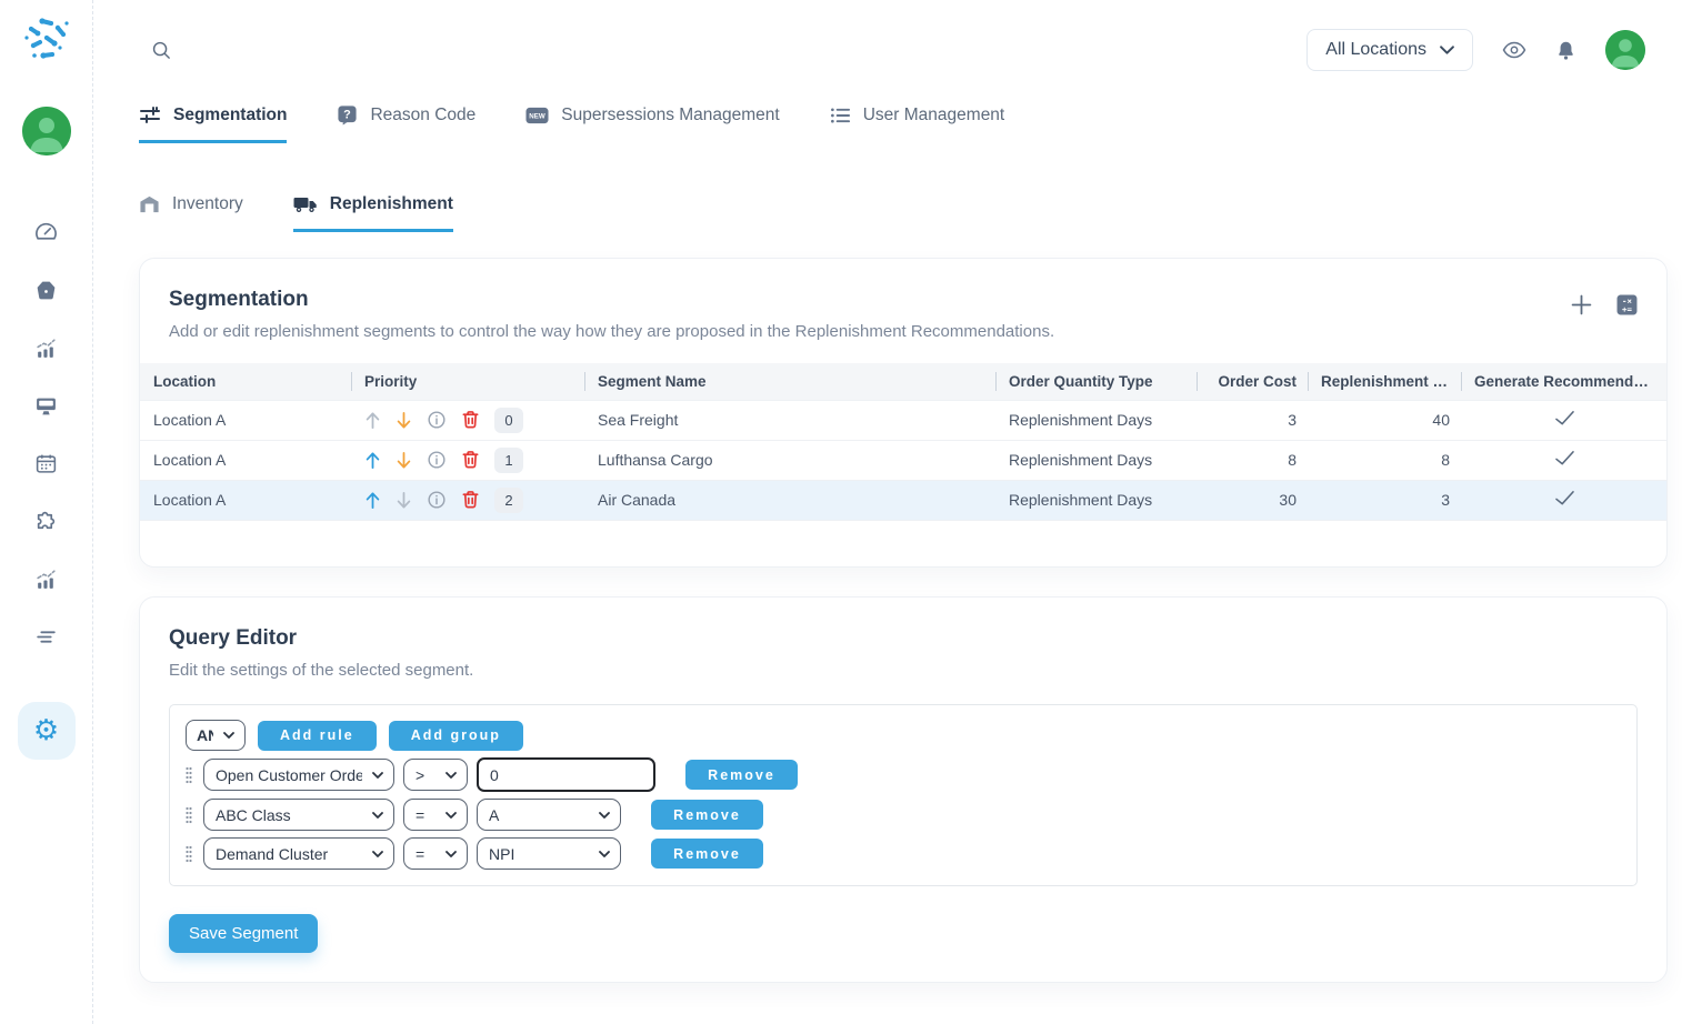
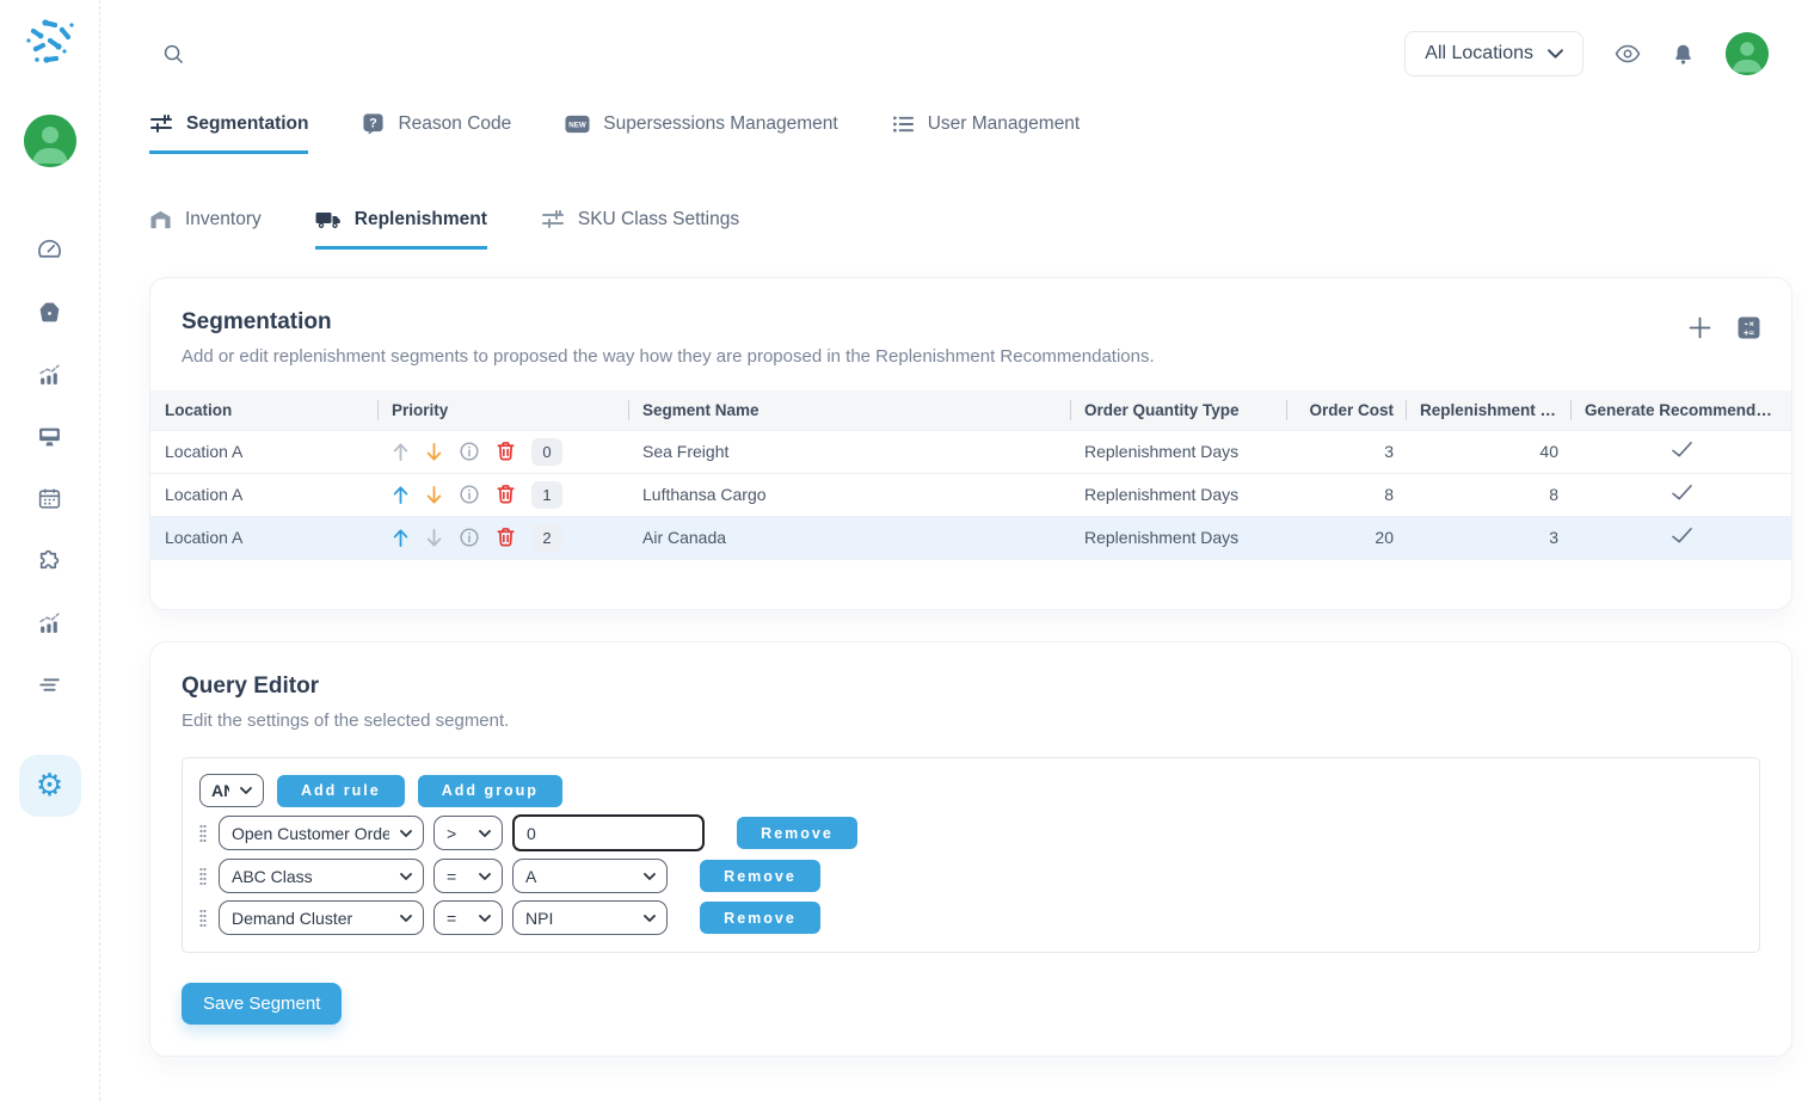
  ⚙
  All Locations
  Segmentation
  ?
  Reason Code
  Supersessions Management
  User Management
  Inventory
  Replenishment
+ SKU Class Settings
  Segmentation
- Add or edit replenishment segments to control the way how they are proposed in the Replenishment Recommendations.
+ Add or edit replenishment segments to proposed the way how they are proposed in the Replenishment Recommendations.
  -×
  +=
  Location	Priority	Segment Name	Order Quantity Type	Order Cost	Replenishment Day	Generate Recommendat...
  Location A	0	Sea Freight	Replenishment Days	3	40
  Location A	1	Lufthansa Cargo	Replenishment Days	8	8
- Location A	2	Air Canada	Replenishment Days	30	3
+ Location A	2	Air Canada	Replenishment Days	20	3
  Query Editor
  Edit the settings of the selected segment.
  Add rule
  Add group
  Open Customer Orde
  >
  0
  Remove
  ABC Class
  =
  A
  Remove
  Demand Cluster
  =
  NPI
  Remove
  Save Segment
